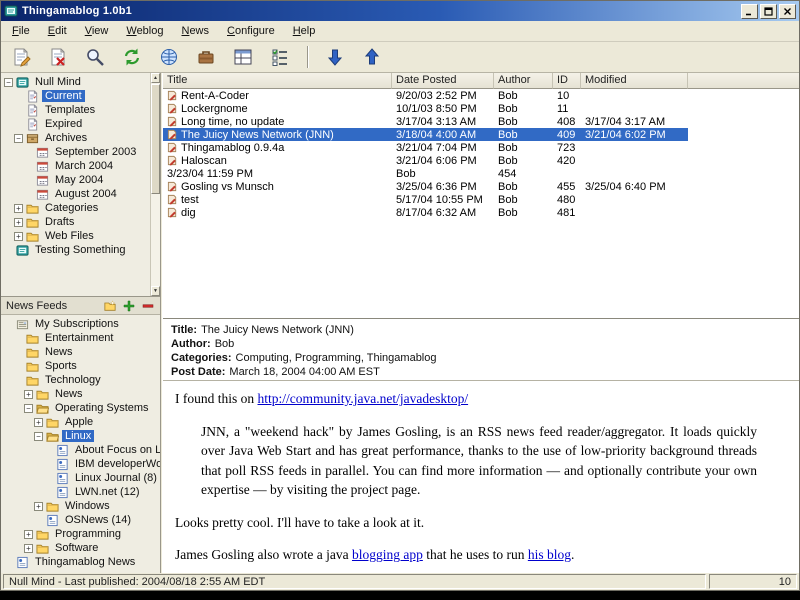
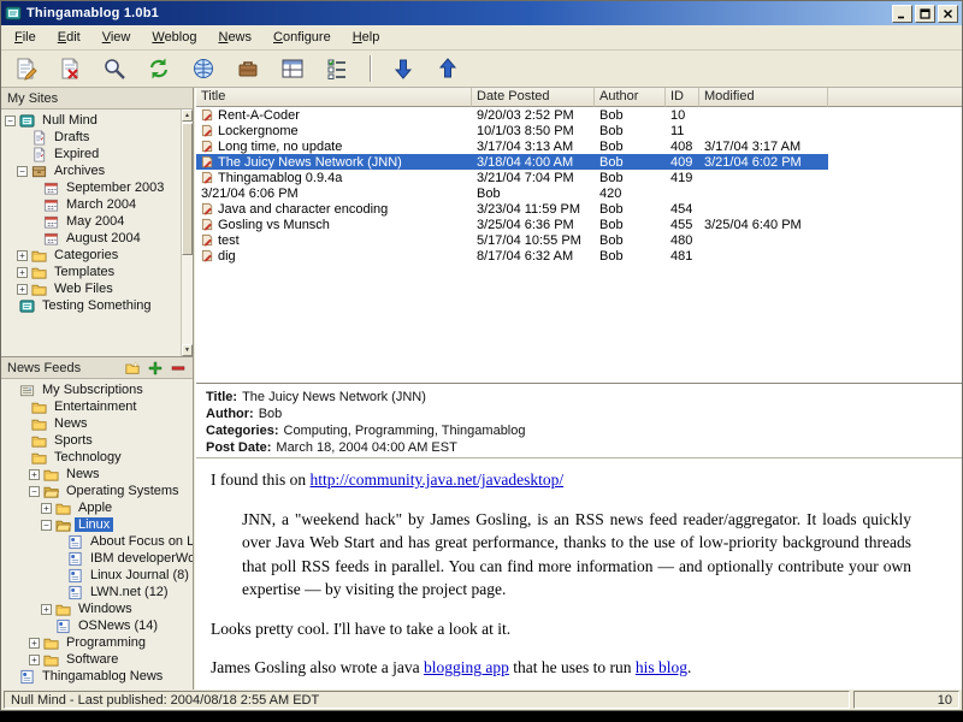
  Thingamablog 1.0b1
  File
  Edit
  View
  Weblog
  News
  Configure
  Help
+ My Sites
  −
  Null Mind
- Current
- Templates
+ Drafts
  Expired
  −
  Archives
  September 2003
  March 2004
  May 2004
  August 2004
  +
  Categories
  +
- Drafts
+ Templates
  +
  Web Files
  Testing Something
  News Feeds
  My Subscriptions
  Entertainment
  News
  Sports
  Technology
  +
  News
  −
  Operating Systems
  +
  Apple
  −
  Linux
  About Focus on L
  IBM developerWo
  Linux Journal (8)
  LWN.net (12)
  +
  Windows
  OSNews (14)
  +
  Programming
  +
  Software
  Thingamablog News
  Title
  Date Posted
  Author
  ID
  Modified
  Rent-A-Coder
  9/20/03 2:52 PM
  Bob
  10
  Lockergnome
  10/1/03 8:50 PM
  Bob
  11
  Long time, no update
  3/17/04 3:13 AM
  Bob
  408
  3/17/04 3:17 AM
  The Juicy News Network (JNN)
  3/18/04 4:00 AM
  Bob
  409
  3/21/04 6:02 PM
  Thingamablog 0.9.4a
  3/21/04 7:04 PM
  Bob
- 723
+ 419
- Haloscan
  3/21/04 6:06 PM
  Bob
  420
+ Java and character encoding
  3/23/04 11:59 PM
  Bob
  454
  Gosling vs Munsch
  3/25/04 6:36 PM
  Bob
  455
  3/25/04 6:40 PM
  test
  5/17/04 10:55 PM
  Bob
  480
  dig
  8/17/04 6:32 AM
  Bob
  481
  Title: The Juicy News Network (JNN)
  Author: Bob
  Categories: Computing, Programming, Thingamablog
  Post Date: March 18, 2004 04:00 AM EST
  I found this on http://community.java.net/javadesktop/
  JNN, a "weekend hack" by James Gosling, is an RSS news feed reader/aggregator. It loads quickly over Java Web Start and has great performance, thanks to the use of low-priority background threads that poll RSS feeds in parallel. You can find more information — and optionally contribute your own expertise — by visiting the project page.
  Looks pretty cool. I'll have to take a look at it.
  James Gosling also wrote a java blogging app that he uses to run his blog.
  Null Mind - Last published: 2004/08/18 2:55 AM EDT
  10
